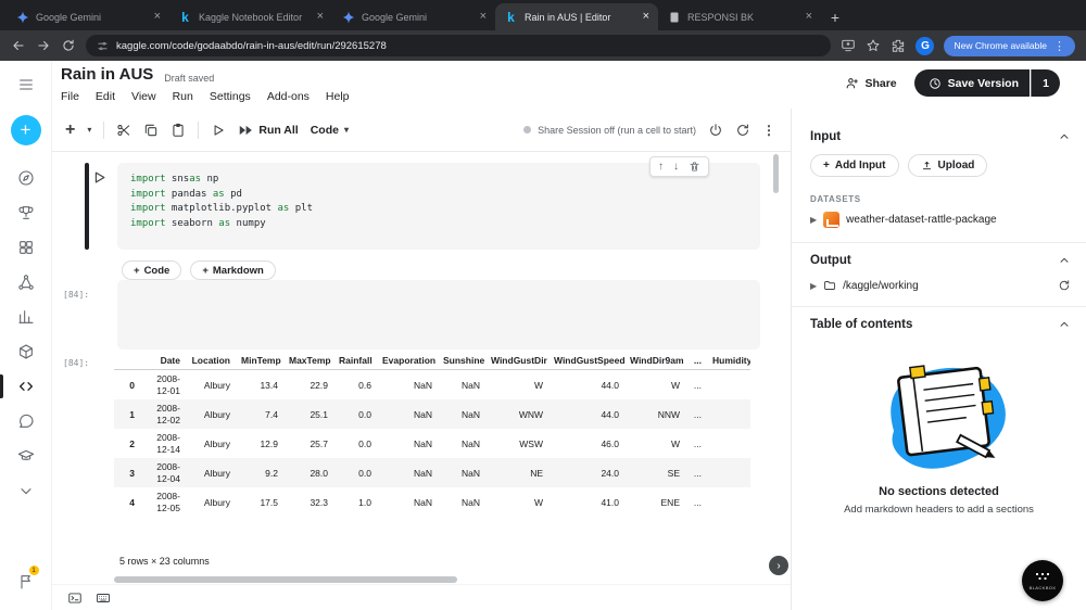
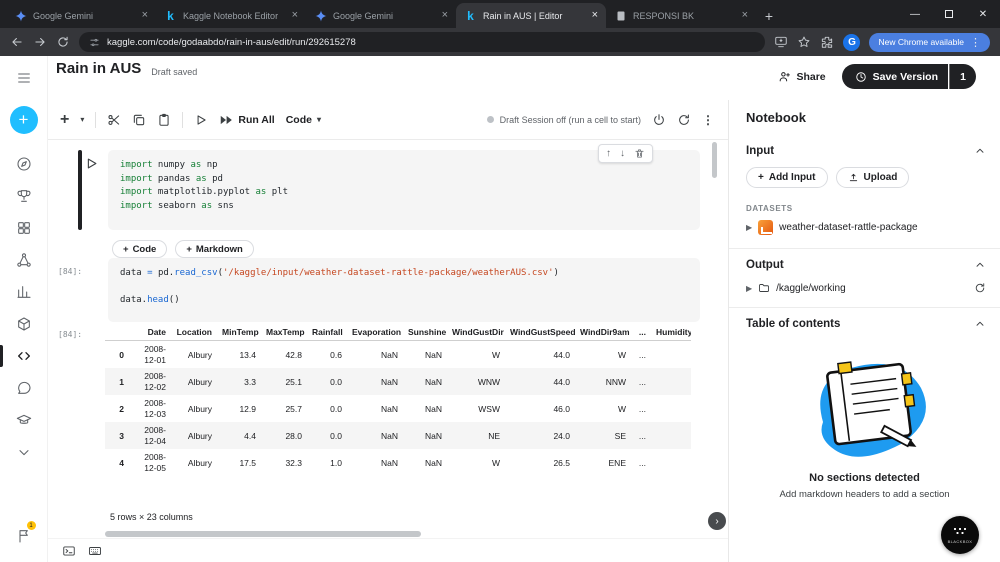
  Google Gemini
  ×
  k
  Kaggle Notebook Editor
  ×
  Google Gemini
  ×
  k
  Rain in AUS | Editor
  ×
  RESPONSI BK
  ×
  +
+ —
+ ✕
  kaggle.com/code/godaabdo/rain-in-aus/edit/run/292615278
  G
  New Chrome available
  ⋮
  +
  Rain in AUS
  Draft saved
  Share
  Save Version
  1
- File
- Edit
- View
- Run
- Settings
- Add-ons
- Help
  +
  ▾
  Run All
  Code
  ▾
- Share Session off (run a cell to start)
+ Draft Session off (run a cell to start)
  ⋮
- import snsas np
+ import numpy as np
  import pandas as pd
  import matplotlib.pyplot as plt
- import seaborn as numpy
+ import seaborn as sns
  ↑
  ↓
  +
  Code
  +
  Markdown
  [84]:
+ data = pd.read_csv('/kaggle/input/weather-dataset-rattle-package/weatherAUS.csv')
+ data.head()
  [84]:
  	Date	Location	MinTemp	MaxTemp	Rainfall	Evaporation	Sunshine	WindGustDir	WindGustSpeed	WindDir9am	...	Humidity
- 0	2008-12-01	Albury	13.4	22.9	0.6	NaN	NaN	W	44.0	W	...
+ 0	2008-12-01	Albury	13.4	42.8	0.6	NaN	NaN	W	44.0	W	...
- 1	2008-12-02	Albury	7.4	25.1	0.0	NaN	NaN	WNW	44.0	NNW	...
+ 1	2008-12-02	Albury	3.3	25.1	0.0	NaN	NaN	WNW	44.0	NNW	...
- 2	2008-12-14	Albury	12.9	25.7	0.0	NaN	NaN	WSW	46.0	W	...
+ 2	2008-12-03	Albury	12.9	25.7	0.0	NaN	NaN	WSW	46.0	W	...
- 3	2008-12-04	Albury	9.2	28.0	0.0	NaN	NaN	NE	24.0	SE	...
+ 3	2008-12-04	Albury	4.4	28.0	0.0	NaN	NaN	NE	24.0	SE	...
- 4	2008-12-05	Albury	17.5	32.3	1.0	NaN	NaN	W	41.0	ENE	...
+ 4	2008-12-05	Albury	17.5	32.3	1.0	NaN	NaN	W	26.5	ENE	...
  5 rows × 23 columns
  ›
+ Notebook
  Input
  +
  Add Input
  Upload
  DATASETS
  ▶
  weather-dataset-rattle-package
  Output
  ▶
  /kaggle/working
  Table of contents
  No sections detected
- Add markdown headers to add a sections
+ Add markdown headers to add a section
